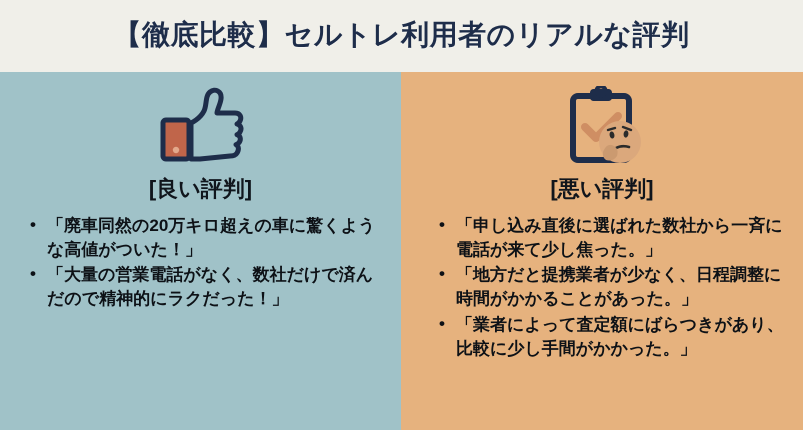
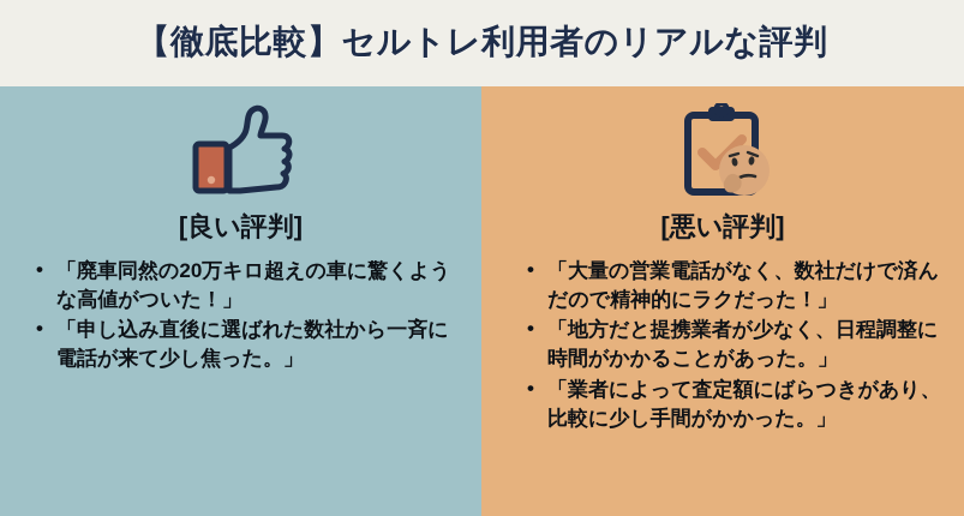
  【徹底比較】セルトレ利用者のリアルな評判
  [良い評判]
  「廃車同然の20万キロ超えの車に驚くような高値がついた！」
- 「大量の営業電話がなく、数社だけで済んだので精神的にラクだった！」
+ 「申し込み直後に選ばれた数社から一斉に電話が来て少し焦った。」
  [悪い評判]
- 「申し込み直後に選ばれた数社から一斉に電話が来て少し焦った。」
+ 「大量の営業電話がなく、数社だけで済んだので精神的にラクだった！」
  「地方だと提携業者が少なく、日程調整に時間がかかることがあった。」
  「業者によって査定額にばらつきがあり、比較に少し手間がかかった。」
